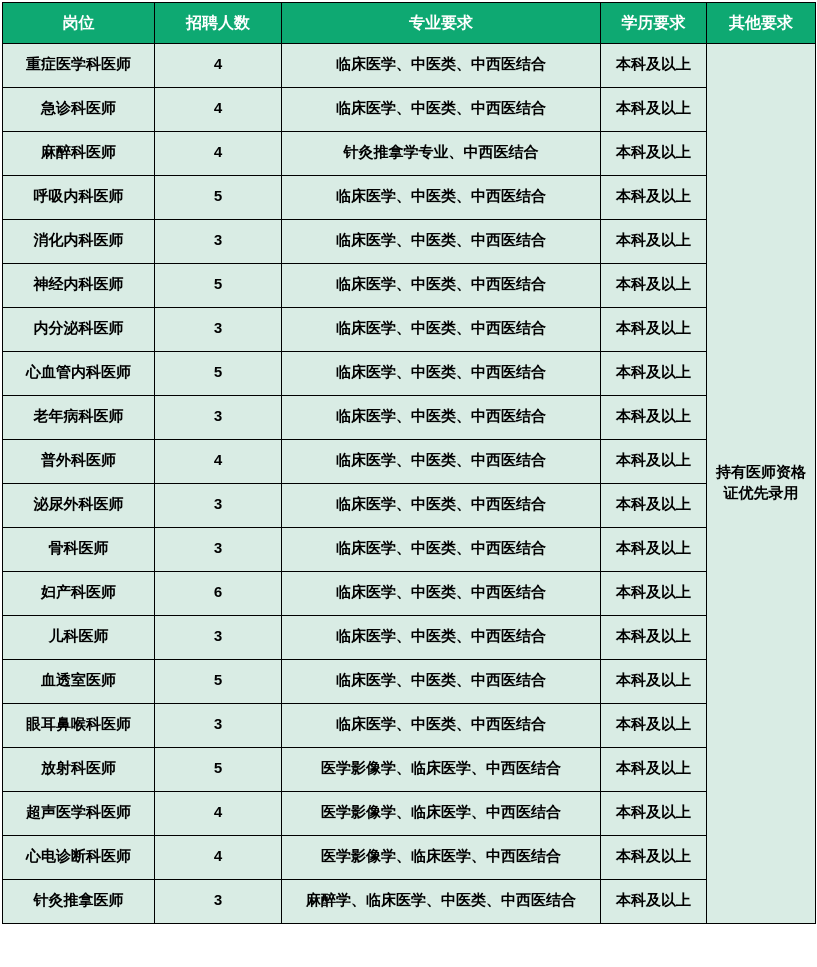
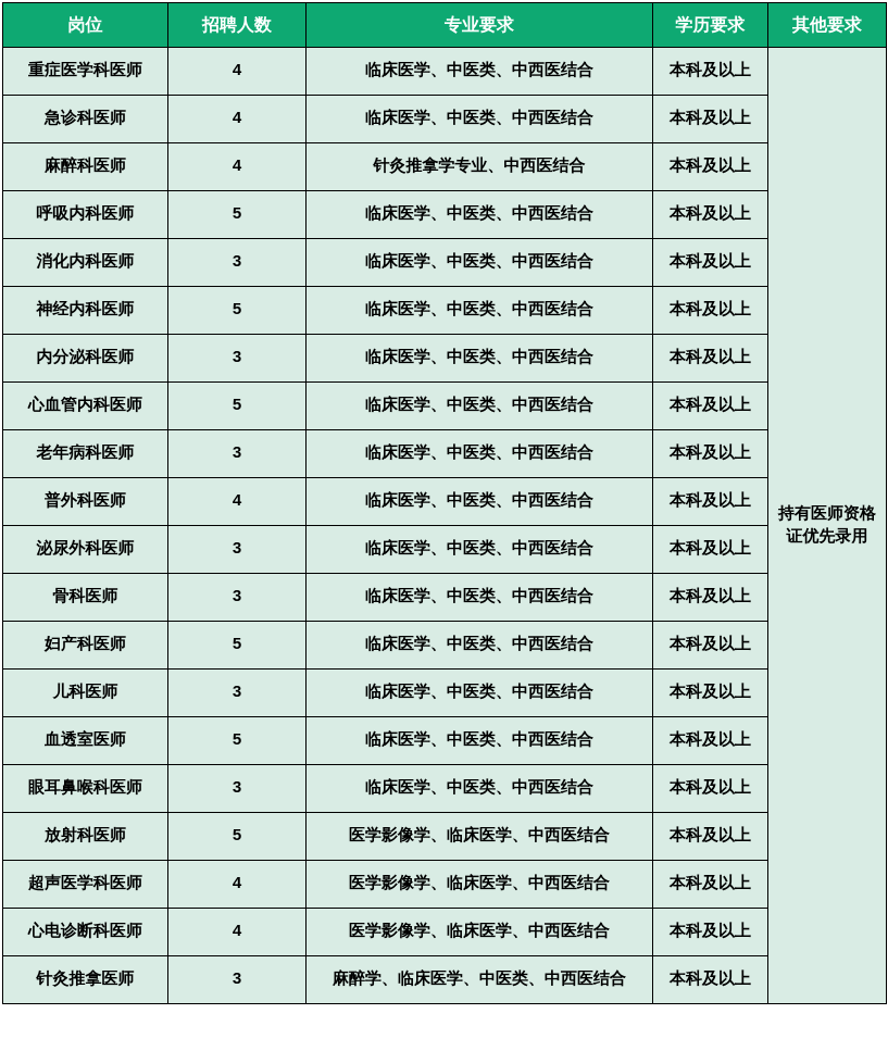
  岗位	招聘人数	专业要求	学历要求	其他要求
  重症医学科医师	4	临床医学、中医类、中西医结合	本科及以上	持有医师资格证优先录用
  急诊科医师	4	临床医学、中医类、中西医结合	本科及以上
  麻醉科医师	4	针灸推拿学专业、中西医结合	本科及以上
  呼吸内科医师	5	临床医学、中医类、中西医结合	本科及以上
  消化内科医师	3	临床医学、中医类、中西医结合	本科及以上
  神经内科医师	5	临床医学、中医类、中西医结合	本科及以上
  内分泌科医师	3	临床医学、中医类、中西医结合	本科及以上
  心血管内科医师	5	临床医学、中医类、中西医结合	本科及以上
  老年病科医师	3	临床医学、中医类、中西医结合	本科及以上
  普外科医师	4	临床医学、中医类、中西医结合	本科及以上
  泌尿外科医师	3	临床医学、中医类、中西医结合	本科及以上
  骨科医师	3	临床医学、中医类、中西医结合	本科及以上
- 妇产科医师	6	临床医学、中医类、中西医结合	本科及以上
+ 妇产科医师	5	临床医学、中医类、中西医结合	本科及以上
  儿科医师	3	临床医学、中医类、中西医结合	本科及以上
  血透室医师	5	临床医学、中医类、中西医结合	本科及以上
  眼耳鼻喉科医师	3	临床医学、中医类、中西医结合	本科及以上
  放射科医师	5	医学影像学、临床医学、中西医结合	本科及以上
  超声医学科医师	4	医学影像学、临床医学、中西医结合	本科及以上
  心电诊断科医师	4	医学影像学、临床医学、中西医结合	本科及以上
  针灸推拿医师	3	麻醉学、临床医学、中医类、中西医结合	本科及以上
